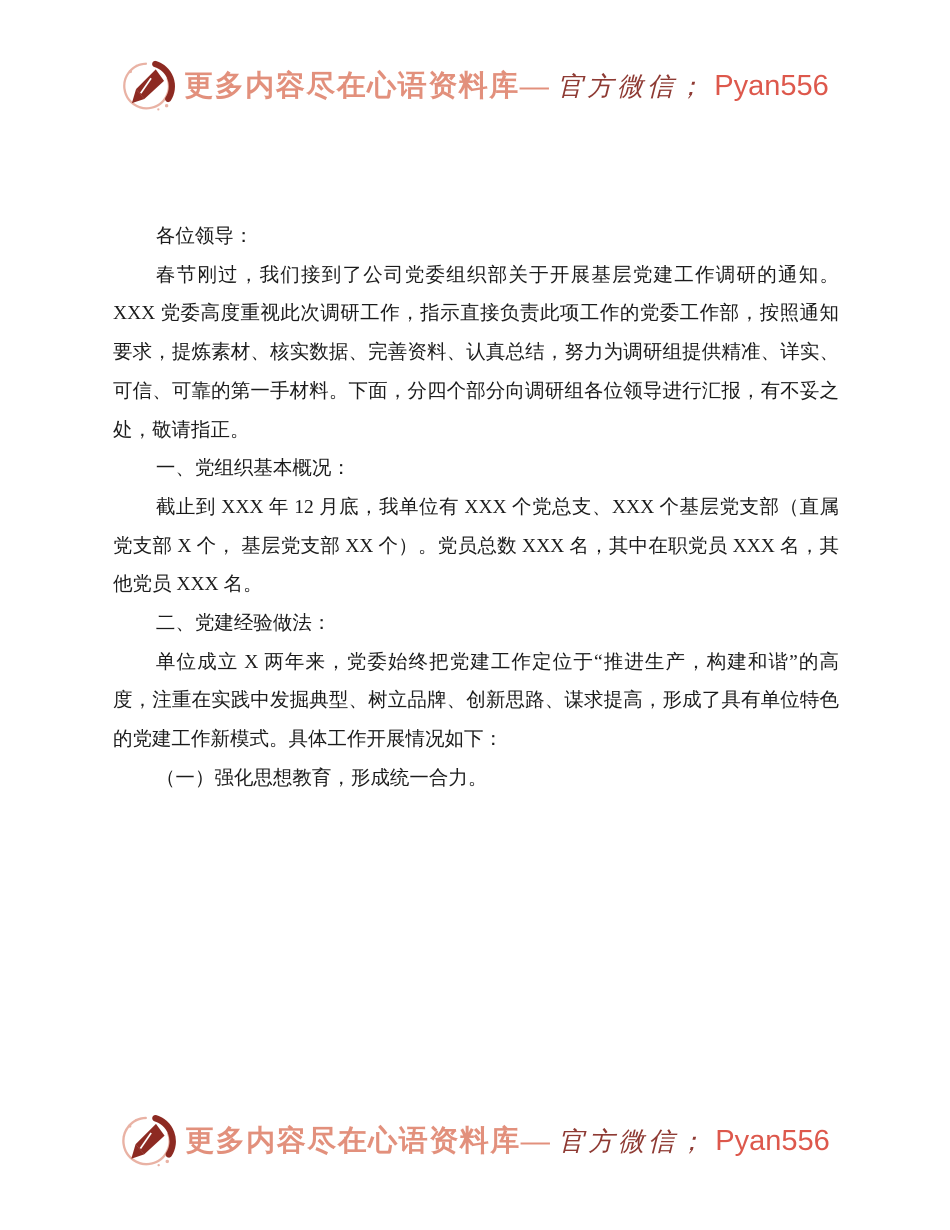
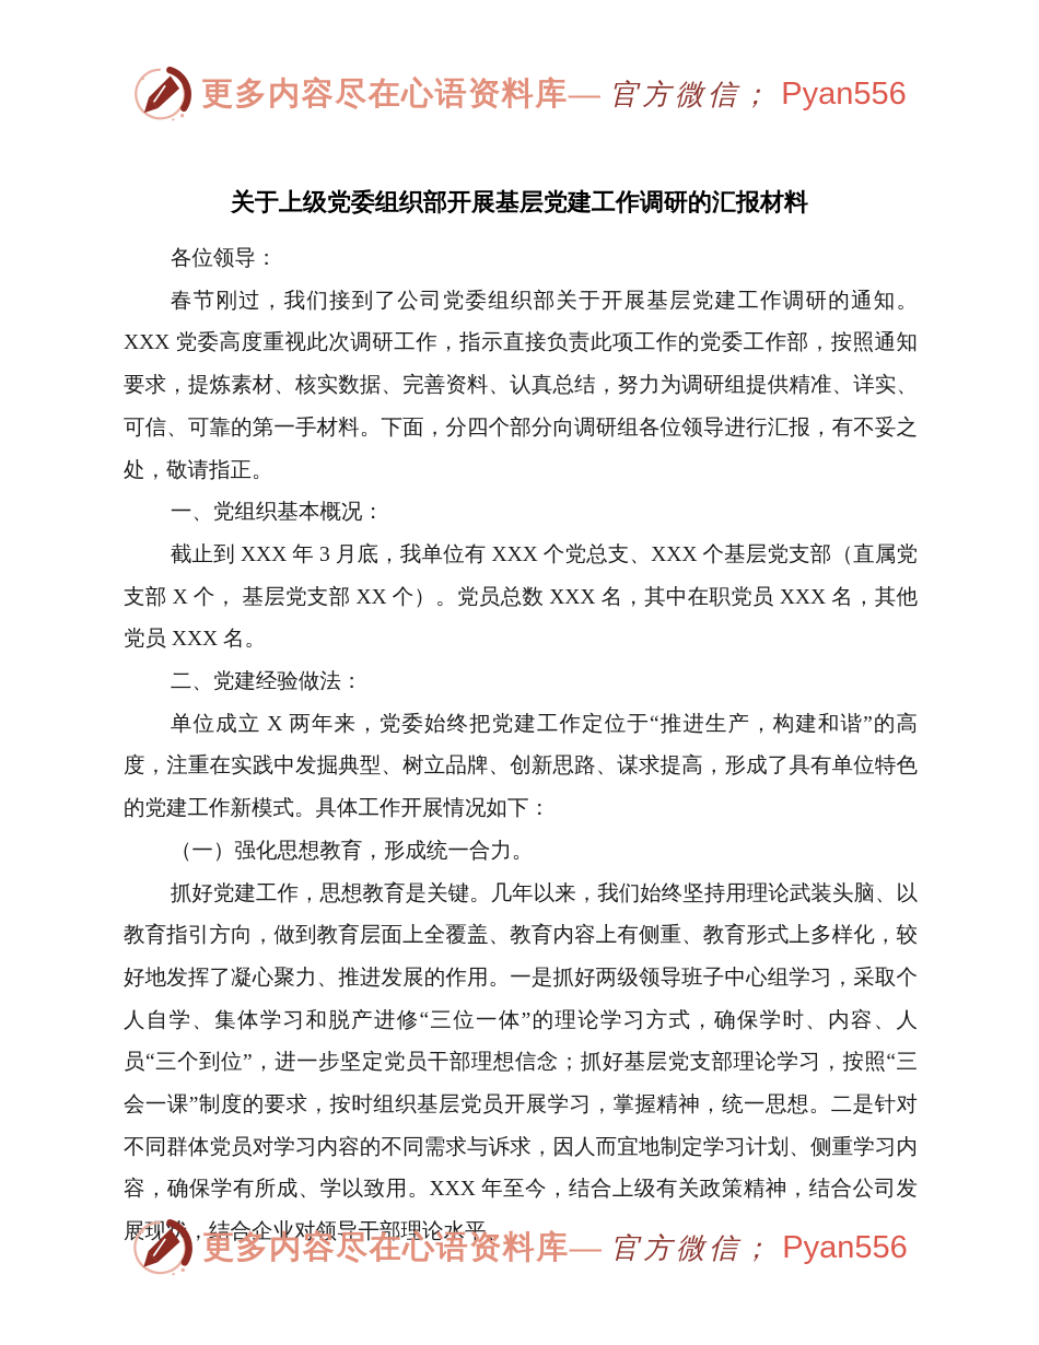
  更多内容尽在心语资料库—
  官方微信；
  Pyan556
+ 关于上级党委组织部开展基层党建工作调研的汇报材料
  各位领导：
  春节刚过，我们接到了公司党委组织部关于开展基层党建工作调研的通知。XXX 党委高度重视此次调研工作，指示直接负责此项工作的党委工作部，按照通知要求，提炼素材、核实数据、完善资料、认真总结，努力为调研组提供精准、详实、可信、可靠的第一手材料。下面，分四个部分向调研组各位领导进行汇报，有不妥之处，敬请指正。
  一、党组织基本概况：
- 截止到 XXX 年 12 月底，我单位有 XXX 个党总支、XXX 个基层党支部（直属党支部 X 个， 基层党支部 XX 个）。党员总数 XXX 名，其中在职党员 XXX 名，其他党员 XXX 名。
+ 截止到 XXX 年 3 月底，我单位有 XXX 个党总支、XXX 个基层党支部（直属党支部 X 个， 基层党支部 XX 个）。党员总数 XXX 名，其中在职党员 XXX 名，其他党员 XXX 名。
  二、党建经验做法：
  单位成立 X 两年来，党委始终把党建工作定位于“推进生产，构建和谐”的高度，注重在实践中发掘典型、树立品牌、创新思路、谋求提高，形成了具有单位特色的党建工作新模式。具体工作开展情况如下：
  （一）强化思想教育，形成统一合力。
+ 抓好党建工作，思想教育是关键。几年以来，我们始终坚持用理论武装头脑、以教育指引方向，做到教育层面上全覆盖、教育内容上有侧重、教育形式上多样化，较好地发挥了凝心聚力、推进发展的作用。一是抓好两级领导班子中心组学习，采取个人自学、集体学习和脱产进修“三位一体”的理论学习方式，确保学时、内容、人员“三个到位”，进一步坚定党员干部理想信念；抓好基层党支部理论学习，按照“三会一课”制度的要求，按时组织基层党员开展学习，掌握精神，统一思想。二是针对不同群体党员对学习内容的不同需求与诉求，因人而宜地制定学习计划、侧重学习内容，确保学有所成、学以致用。XXX 年至今，结合上级有关政策精神，结合公司发展现状，结合企业对领导干部理论水平、
  更多内容尽在心语资料库—
  官方微信；
  Pyan556
